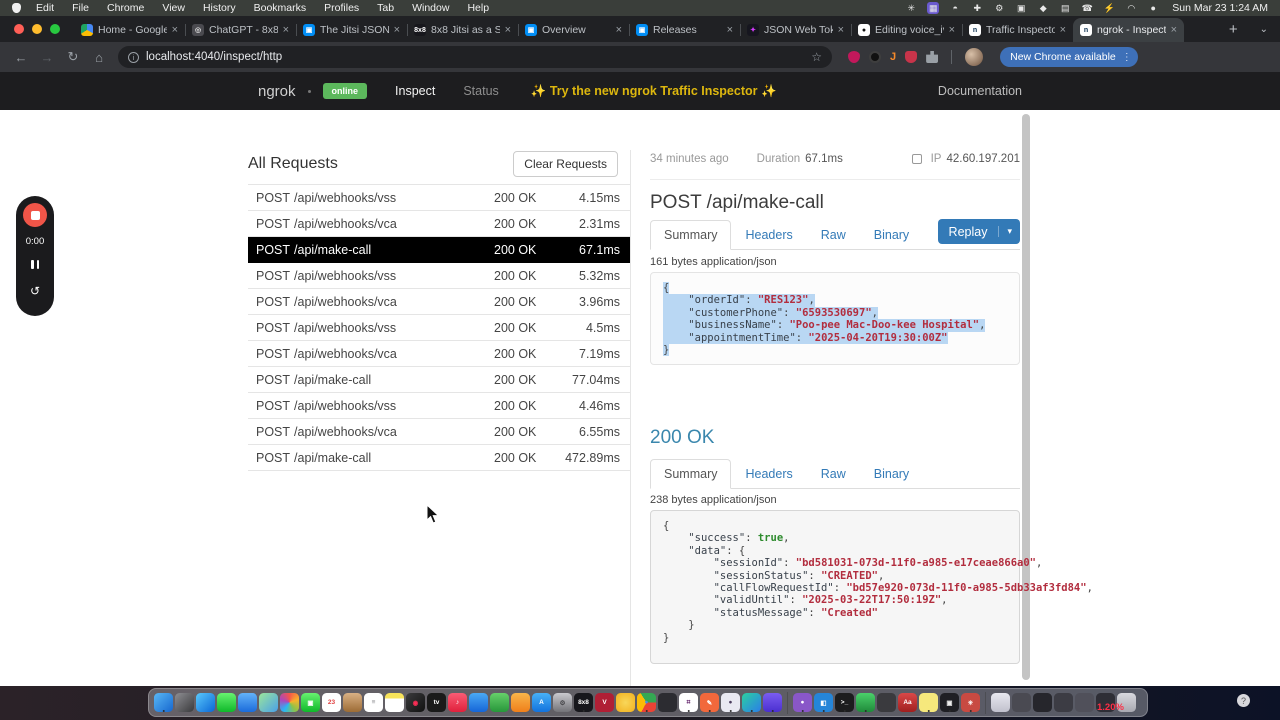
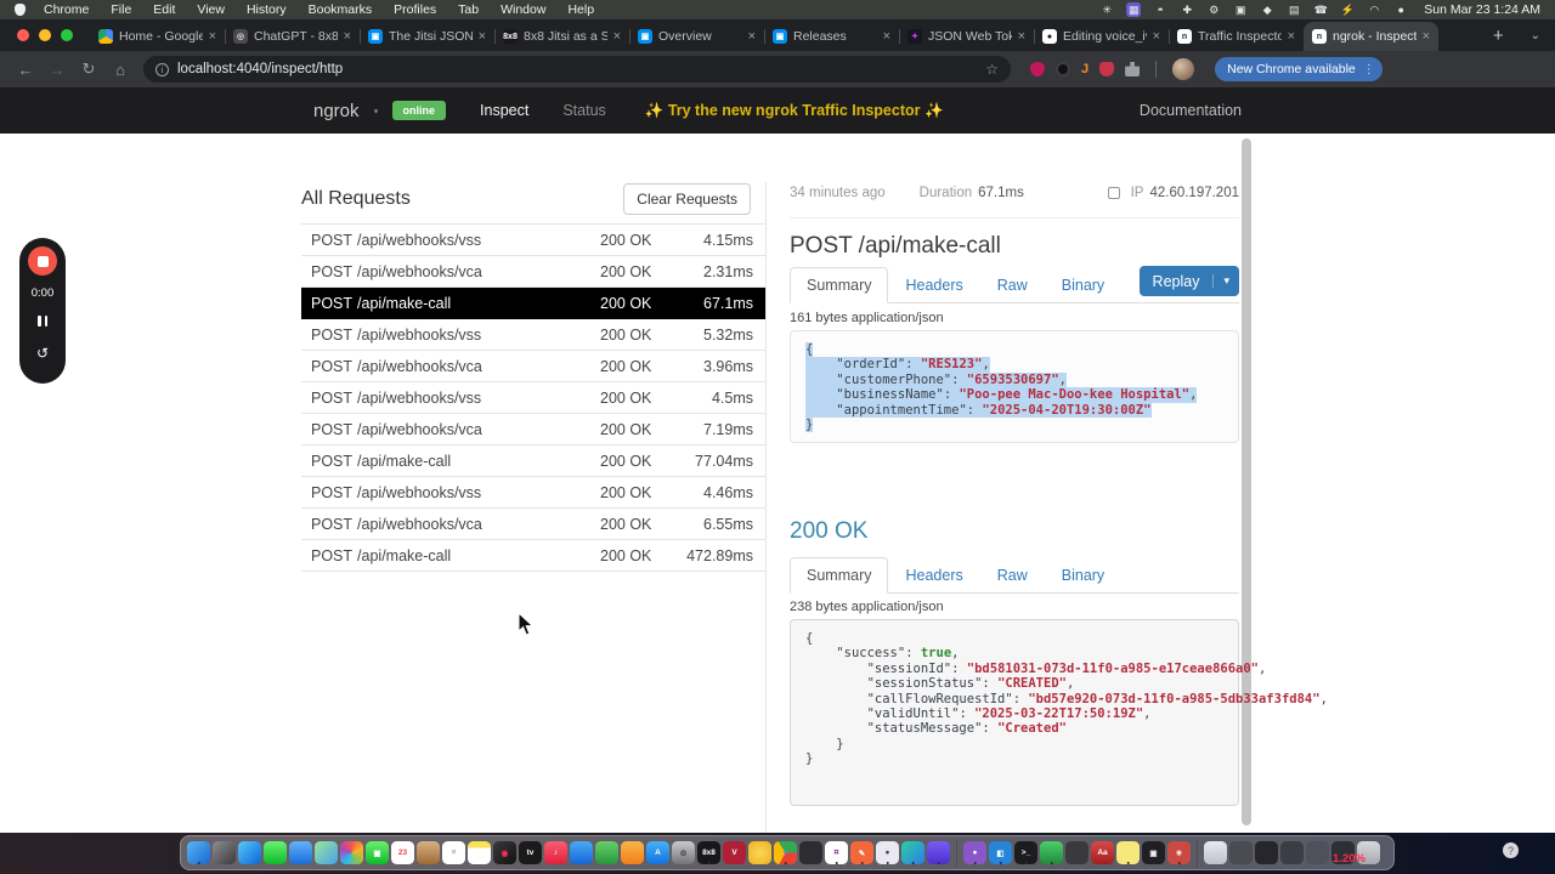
- Edit
+ Chrome
  File
- Chrome
+ Edit
  View
  History
  Bookmarks
  Profiles
  Tab
  Window
  Help
  ✳
  ▦
  ◓
  ✚
  ⚙
  ▣
  ◆
  ▤
  ☎
  ⚡
  ◠
  ●
  Sun Mar 23 1:24 AM
  Home - Google
  ChatGPT - 8x8
  The Jitsi JSON
  8x8 Jitsi as a S
  Overview
  Releases
  JSON Web To
  Editing voice_i
  Traffic Inspecto
  ngrok - Inspect
  ←
  →
  ↻
  ⌂
  localhost:4040/inspect/http
  J
  New Chrome available
  ngrok
  online
  Inspect
  Status
  ✨ Try the new ngrok Traffic Inspector ✨
  Documentation
  All Requests
  Clear Requests
  POST
  /api/webhooks/vss
  200 OK
  4.15ms
  POST
  /api/webhooks/vca
  200 OK
  2.31ms
  POST
  /api/make-call
  200 OK
  67.1ms
  POST
  /api/webhooks/vss
  200 OK
  5.32ms
  POST
  /api/webhooks/vca
  200 OK
  3.96ms
  POST
  /api/webhooks/vss
  200 OK
  4.5ms
  POST
  /api/webhooks/vca
  200 OK
  7.19ms
  POST
  /api/make-call
  200 OK
  77.04ms
  POST
  /api/webhooks/vss
  200 OK
  4.46ms
  POST
  /api/webhooks/vca
  200 OK
  6.55ms
  POST
  /api/make-call
  200 OK
  472.89ms
  34 minutes ago
  Duration
  67.1ms
  IP
  42.60.197.201
  POST /api/make-call
  Summary
  Headers
  Raw
  Binary
  Replay
  161 bytes application/json
  {
  "orderId": "RES123",
  "customerPhone": "6593530697",
  "businessName": "Poo-pee Mac-Doo-kee Hospital",
  "appointmentTime": "2025-04-20T19:30:00Z"
  }
  200 OK
  Summary
  Headers
  Raw
  Binary
  238 bytes application/json
  {
  "success": true,
- "data": {
  "sessionId": "bd581031-073d-11f0-a985-e17ceae866a0",
  "sessionStatus": "CREATED",
  "callFlowRequestId": "bd57e920-073d-11f0-a985-5db33af3fd84",
  "validUntil": "2025-03-22T17:50:19Z",
  "statusMessage": "Created"
  }
  }
  0:00
  1.20%
  ?
